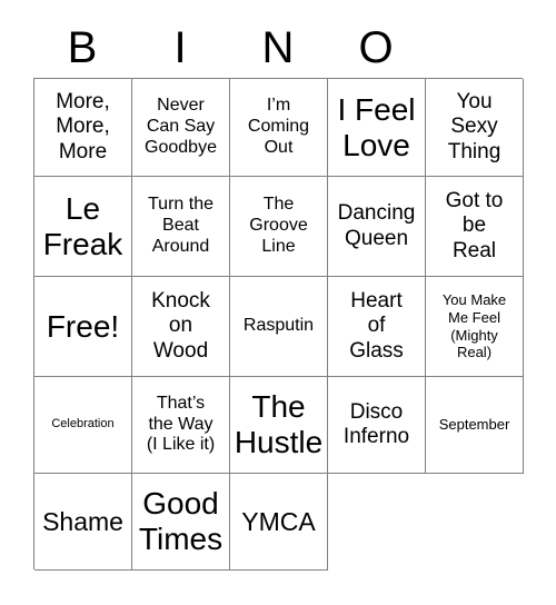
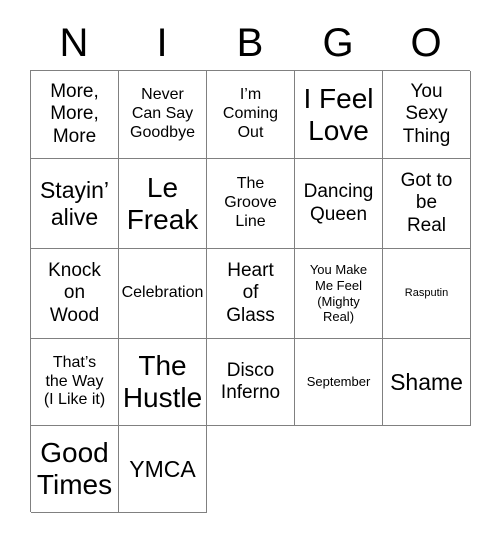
- B
+ N
  I
- N
+ B
+ G
  O
  More,
  More,
  More
  Never
  Can Say
  Goodbye
  I’m
  Coming
  Out
  I Feel
  Love
  You
  Sexy
  Thing
+ Stayin’
+ alive
  Le
  Freak
- Turn the
- Beat
- Around
  The
  Groove
  Line
  Dancing
  Queen
  Got to
  be
  Real
- Free!
  Knock
  on
  Wood
- Rasputin
+ Celebration
  Heart
  of
  Glass
  You Make
  Me Feel
  (Mighty
  Real)
- Celebration
+ Rasputin
  That’s
  the Way
  (I Like it)
  The
  Hustle
  Disco
  Inferno
  September
  Shame
  Good
  Times
  YMCA
